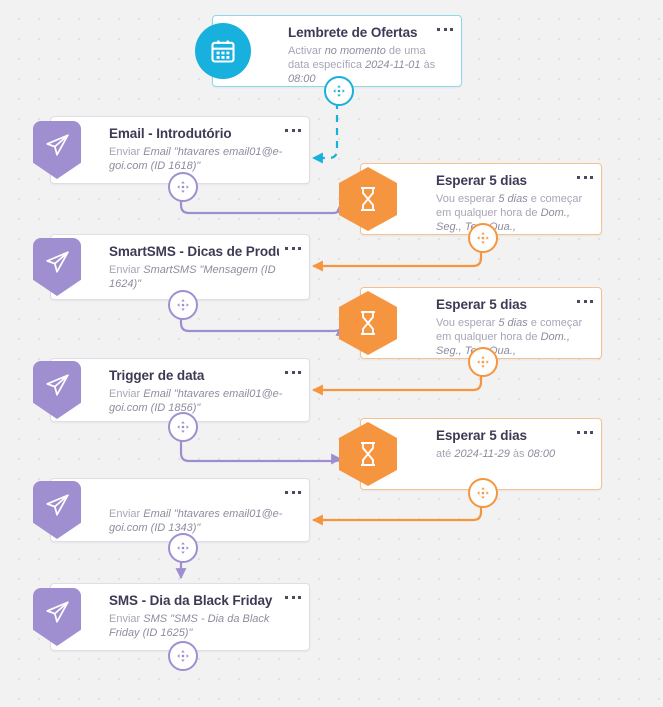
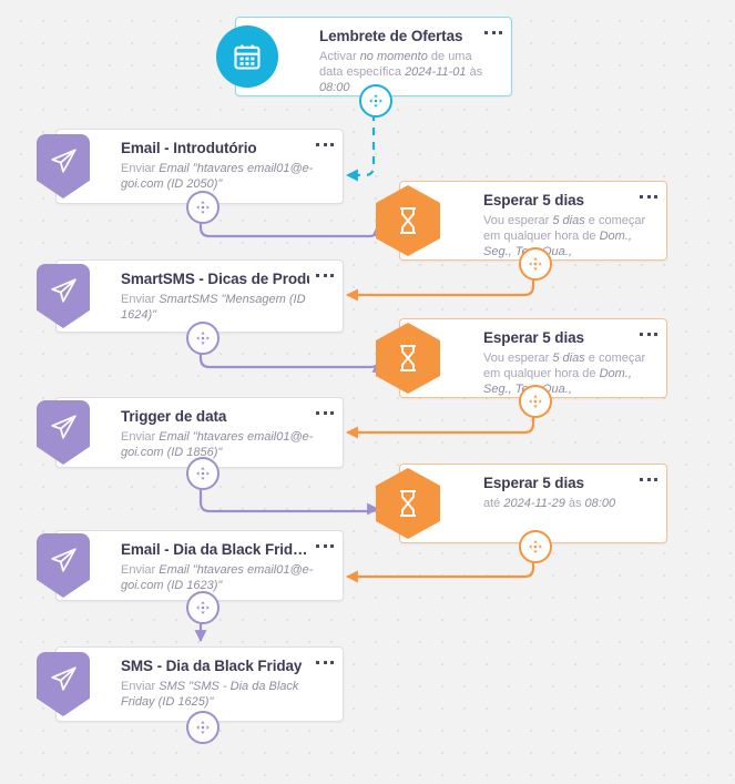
  Lembrete de Ofertas
  Activar no momento de uma data específica 2024-11-01 às 08:00
  Email - Introdutório
- Enviar Email "htavares email01@e-goi.com (ID 1618)"
+ Enviar Email "htavares email01@e-goi.com (ID 2050)"
  Esperar 5 dias
  Vou esperar 5 dias e começar em qualquer hora de Dom., Seg., Tua.,
  SmartSMS - Dicas de Prod
  Enviar SmartSMS "Mensagem (ID 1624)"
  Esperar 5 dias
  Vou esperar 5 dias e começar em qualquer hora de Dom., Seg., Tua.,
  Trigger de data
  Enviar Email "htavares email01@e-goi.com (ID 1856)"
  Esperar 5 dias
  até 2024-11-29 às 08:00
+ Email - Dia da Black Frid…
- Enviar Email "htavares email01@e-goi.com (ID 1343)"
+ Enviar Email "htavares email01@e-goi.com (ID 1623)"
  SMS - Dia da Black Friday
  Enviar SMS "SMS - Dia da Black Friday (ID 1625)"
